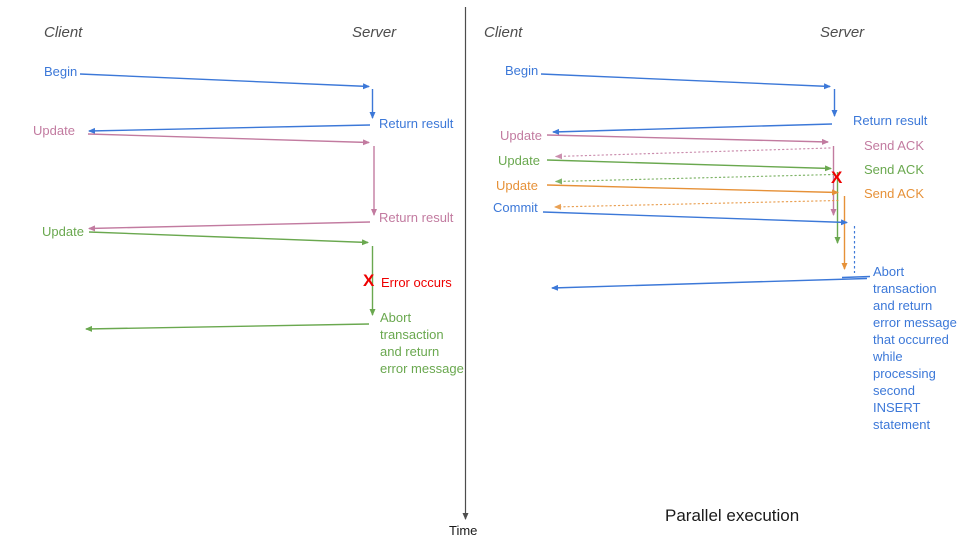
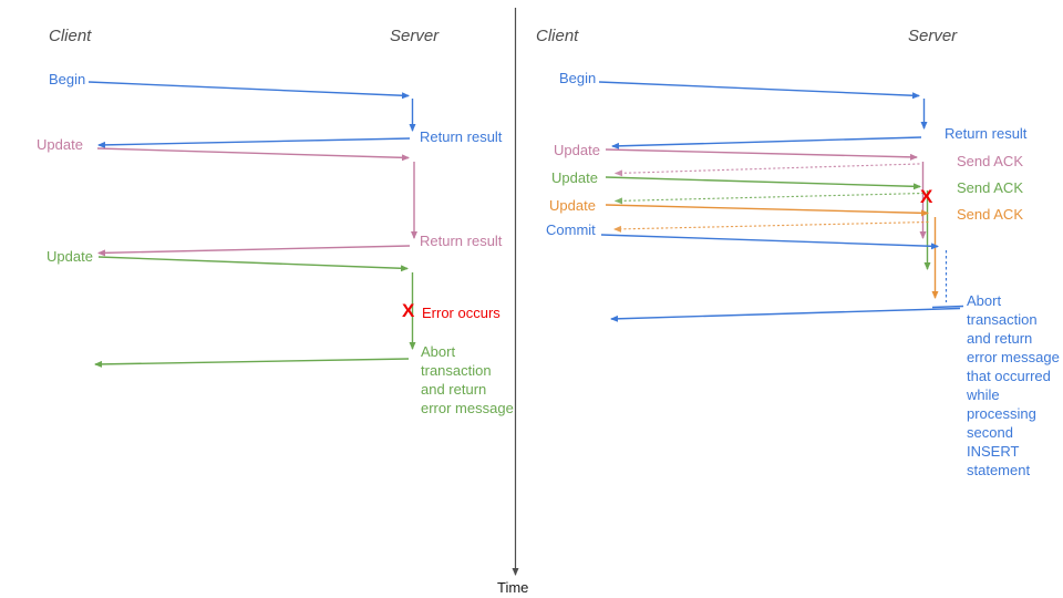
  Client
  Server
  Begin
  Return result
  Update
  Return result
  Update
  X
  Error occurs
  Abort
  transaction
  and return
  error message
  Client
  Server
  Begin
  Return result
  Update
  Send ACK
  Update
  Send ACK
  Update
  Send ACK
  Commit
  X
  Abort
  transaction
  and return
  error message
  that occurred
  while
  processing
  second
  INSERT
  statement
- Parallel execution
  Time
